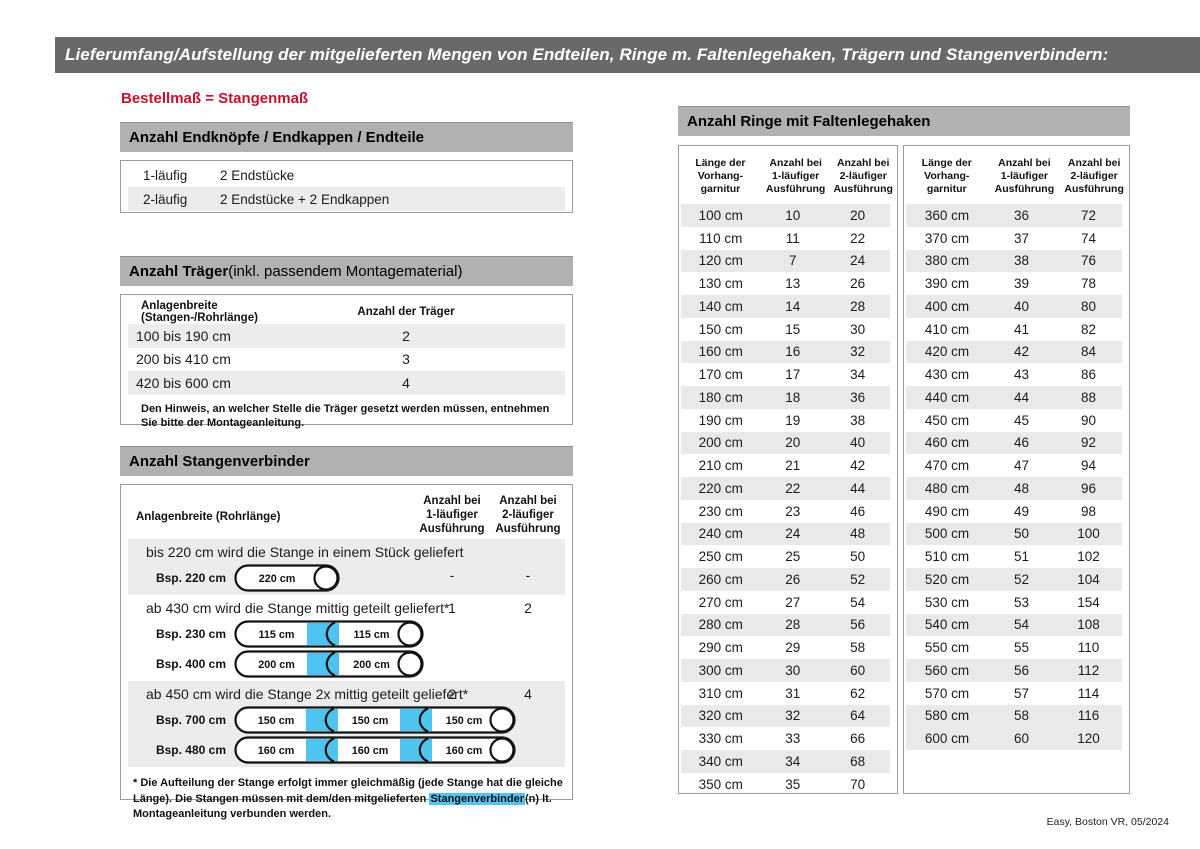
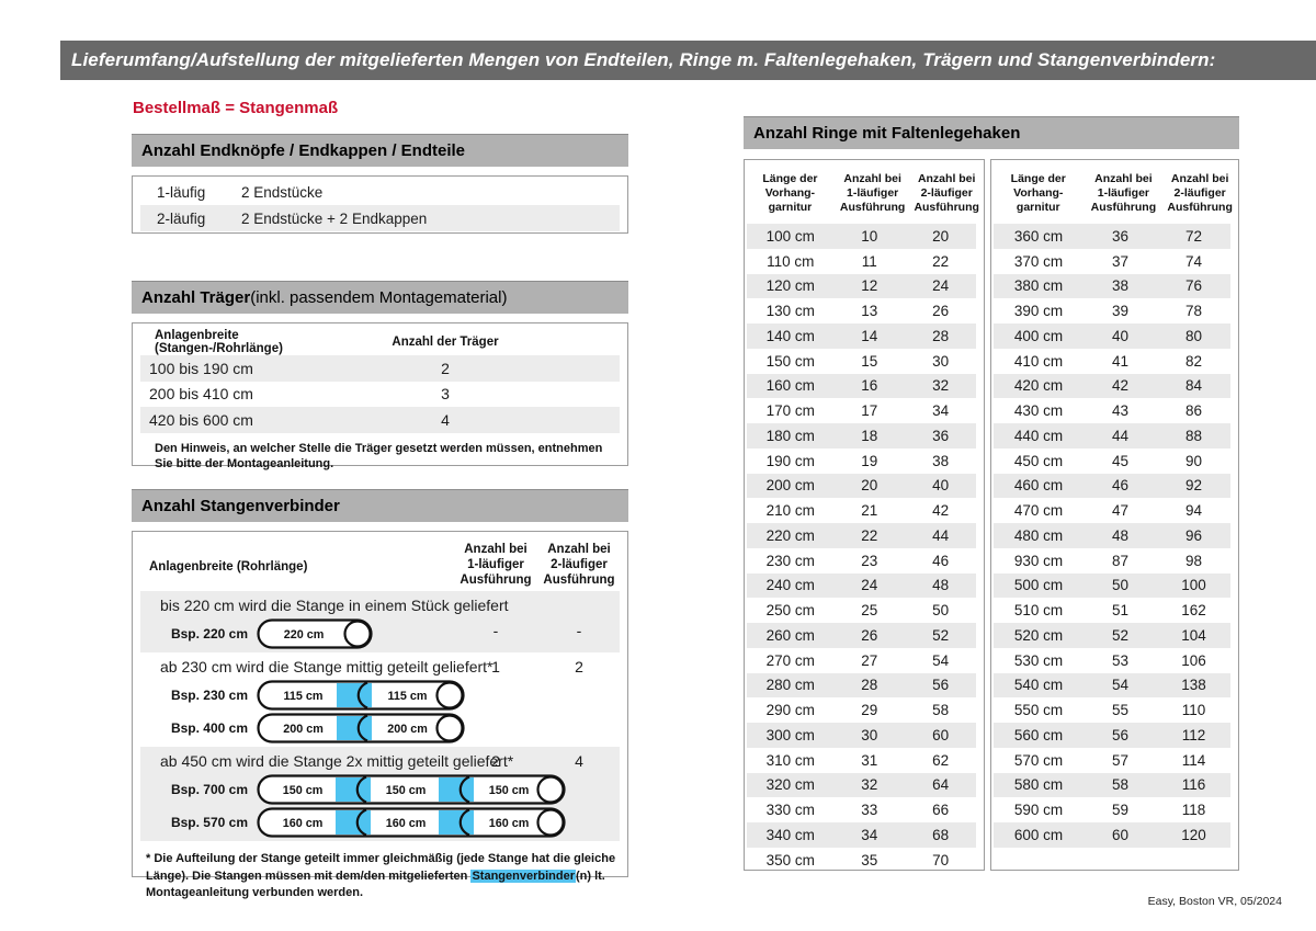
  Lieferumfang/Aufstellung der mitgelieferten Mengen von Endteilen, Ringe m. Faltenlegehaken, Trägern und Stangenverbindern:
  Bestellmaß = Stangenmaß
  Anzahl Endknöpfe / Endkappen / Endteile
  1-läufig
  2 Endstücke
  2-läufig
  2 Endstücke + 2 Endkappen
  Anzahl Träger
  (inkl. passendem Montagematerial)
  Anlagenbreite (Stangen-/Rohrlänge)
  Anzahl der Träger
  100 bis 190 cm
  2
  200 bis 410 cm
  3
  420 bis 600 cm
  4
  Den Hinweis, an welcher Stelle die Träger gesetzt werden müssen, entnehmen Sie bitte der Montageanleitung.
  Anzahl Stangenverbinder
  Anlagenbreite (Rohrlänge)
  Anzahl bei
  1-läufiger
  Ausführung
  Anzahl bei
  2-läufiger
  Ausführung
  bis 220 cm wird die Stange in einem Stück geliefert
  -
  -
  Bsp. 220 cm
  220 cm
- ab 430 cm wird die Stange mittig geteilt geliefert*
+ ab 230 cm wird die Stange mittig geteilt geliefert*
  1
  2
  Bsp. 230 cm
  115 cm
  115 cm
  Bsp. 400 cm
  200 cm
  200 cm
  ab 450 cm wird die Stange 2x mittig geteilt geliefert*
  2
  4
  Bsp. 700 cm
  150 cm
  150 cm
  150 cm
- Bsp. 480 cm
+ Bsp. 570 cm
  160 cm
  160 cm
  160 cm
- * Die Aufteilung der Stange erfolgt immer gleichmäßig (jede Stange hat die gleiche Länge). Die Stangen müssen mit dem/den mitgelieferten Stangenverbinder(n) lt. Montageanleitung verbunden werden.
+ * Die Aufteilung der Stange geteilt immer gleichmäßig (jede Stange hat die gleiche Länge). Die Stangen müssen mit dem/den mitgelieferten Stangenverbinder(n) lt. Montageanleitung verbunden werden.
  Anzahl Ringe mit Faltenlegehaken
  Länge der
  Vorhang-
  garnitur
  Anzahl bei
  1-läufiger
  Ausführung
  Anzahl bei
  2-läufiger
  Ausführung
  100 cm
  10
  20
  110 cm
  11
  22
  120 cm
- 7
+ 12
  24
  130 cm
  13
  26
  140 cm
  14
  28
  150 cm
  15
  30
  160 cm
  16
  32
  170 cm
  17
  34
  180 cm
  18
  36
  190 cm
  19
  38
  200 cm
  20
  40
  210 cm
  21
  42
  220 cm
  22
  44
  230 cm
  23
  46
  240 cm
  24
  48
  250 cm
  25
  50
  260 cm
  26
  52
  270 cm
  27
  54
  280 cm
  28
  56
  290 cm
  29
  58
  300 cm
  30
  60
  310 cm
  31
  62
  320 cm
  32
  64
  330 cm
  33
  66
  340 cm
  34
  68
  350 cm
  35
  70
  Länge der
  Vorhang-
  garnitur
  Anzahl bei
  1-läufiger
  Ausführung
  Anzahl bei
  2-läufiger
  Ausführung
  360 cm
  36
  72
  370 cm
  37
  74
  380 cm
  38
  76
  390 cm
  39
  78
  400 cm
  40
  80
  410 cm
  41
  82
  420 cm
  42
  84
  430 cm
  43
  86
  440 cm
  44
  88
  450 cm
  45
  90
  460 cm
  46
  92
  470 cm
  47
  94
  480 cm
  48
  96
- 490 cm
+ 930 cm
- 49
+ 87
  98
  500 cm
  50
  100
  510 cm
  51
- 102
+ 162
  520 cm
  52
  104
  530 cm
  53
- 154
+ 106
  540 cm
  54
- 108
+ 138
  550 cm
  55
  110
  560 cm
  56
  112
  570 cm
  57
  114
  580 cm
  58
  116
+ 590 cm
+ 59
+ 118
  600 cm
  60
  120
  Easy, Boston VR, 05/2024
